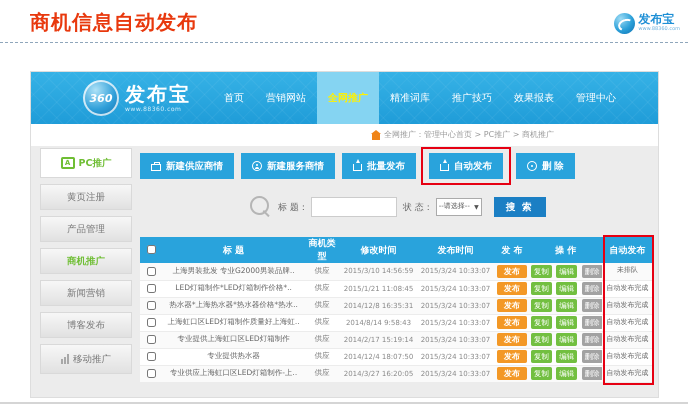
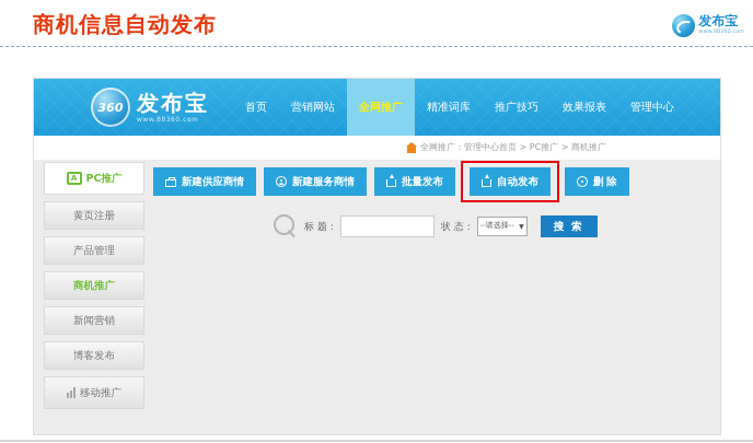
  商机信息自动发布
  发布宝
  360
  发布宝
  首页
  营销网站
  全网推广
  精准词库
  推广技巧
  效果报表
  管理中心
  全网推广：管理中心首页 > PC推广 > 商机推广
  A
  PC推广
  黄页注册
  产品管理
  商机推广
  新闻营销
  博客发布
  移动推广
  新建供应商情
  新建服务商情
  批量发布
  自动发布
  删 除
  标 题：
  状 态：
  --请选择--
  搜 索
- 	标 题	商机类型	修改时间	发布时间	发 布	操 作	自动发布
- 	上海男装批发 专业G2000男装品牌..	供应	2015/3/10 14:56:59	2015/3/24 10:33:07	发布	复制 编辑 删除	未排队
- 	LED灯箱制作*LED灯箱制作价格*..	供应	2015/1/21 11:08:45	2015/3/24 10:33:07	发布	复制 编辑 删除	自动发布完成
- 	热水器*上海热水器*热水器价格*热水..	供应	2014/12/8 16:35:31	2015/3/24 10:33:07	发布	复制 编辑 删除	自动发布完成
- 	上海虹口区LED灯箱制作质量好上海虹..	供应	2014/8/14 9:58:43	2015/3/24 10:33:07	发布	复制 编辑 删除	自动发布完成
- 	专业提供上海虹口区LED灯箱制作	供应	2014/2/17 15:19:14	2015/3/24 10:33:07	发布	复制 编辑 删除	自动发布完成
- 	专业提供热水器	供应	2014/12/4 18:07:50	2015/3/24 10:33:07	发布	复制 编辑 删除	自动发布完成
- 	专业供应上海虹口区LED灯箱制作-上..	供应	2014/3/27 16:20:05	2015/3/24 10:33:07	发布	复制 编辑 删除	自动发布完成
